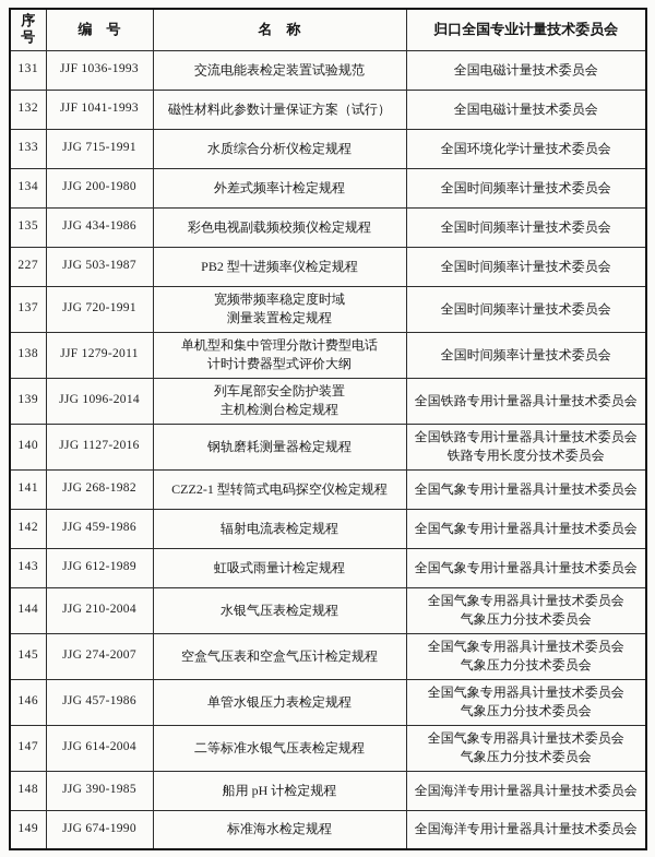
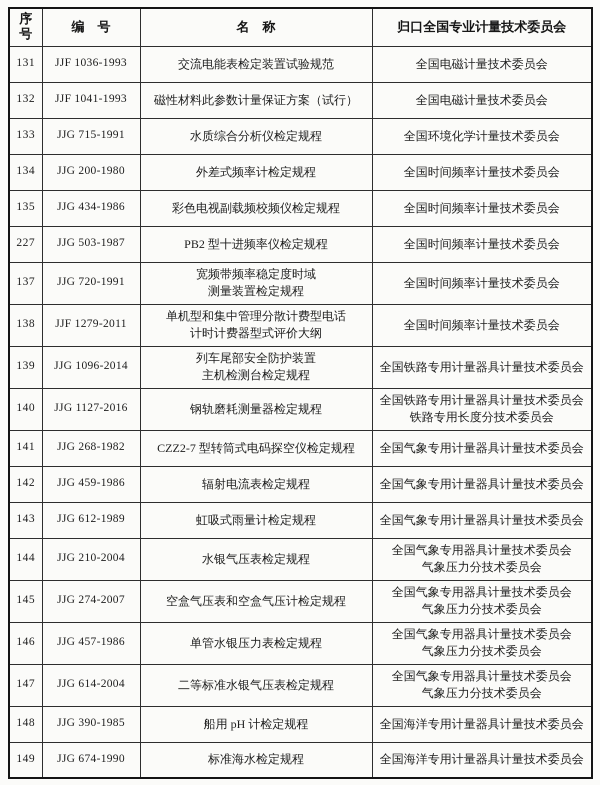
  序 号	编 号	名 称	归口全国专业计量技术委员会
  131	JJF 1036-1993	交流电能表检定装置试验规范	全国电磁计量技术委员会
  132	JJF 1041-1993	磁性材料此参数计量保证方案（试行）	全国电磁计量技术委员会
  133	JJG 715-1991	水质综合分析仪检定规程	全国环境化学计量技术委员会
  134	JJG 200-1980	外差式频率计检定规程	全国时间频率计量技术委员会
  135	JJG 434-1986	彩色电视副载频校频仪检定规程	全国时间频率计量技术委员会
  227	JJG 503-1987	PB2 型十进频率仪检定规程	全国时间频率计量技术委员会
  137	JJG 720-1991	宽频带频率稳定度时域测量装置检定规程	全国时间频率计量技术委员会
  138	JJF 1279-2011	单机型和集中管理分散计费型电话计时计费器型式评价大纲	全国时间频率计量技术委员会
  139	JJG 1096-2014	列车尾部安全防护装置主机检测台检定规程	全国铁路专用计量器具计量技术委员会
  140	JJG 1127-2016	钢轨磨耗测量器检定规程	全国铁路专用计量器具计量技术委员会铁路专用长度分技术委员会
- 141	JJG 268-1982	CZZ2-1 型转筒式电码探空仪检定规程	全国气象专用计量器具计量技术委员会
+ 141	JJG 268-1982	CZZ2-7 型转筒式电码探空仪检定规程	全国气象专用计量器具计量技术委员会
  142	JJG 459-1986	辐射电流表检定规程	全国气象专用计量器具计量技术委员会
  143	JJG 612-1989	虹吸式雨量计检定规程	全国气象专用计量器具计量技术委员会
  144	JJG 210-2004	水银气压表检定规程	全国气象专用器具计量技术委员会气象压力分技术委员会
  145	JJG 274-2007	空盒气压表和空盒气压计检定规程	全国气象专用器具计量技术委员会气象压力分技术委员会
  146	JJG 457-1986	单管水银压力表检定规程	全国气象专用器具计量技术委员会气象压力分技术委员会
  147	JJG 614-2004	二等标准水银气压表检定规程	全国气象专用器具计量技术委员会气象压力分技术委员会
  148	JJG 390-1985	船用 pH 计检定规程	全国海洋专用计量器具计量技术委员会
  149	JJG 674-1990	标准海水检定规程	全国海洋专用计量器具计量技术委员会
